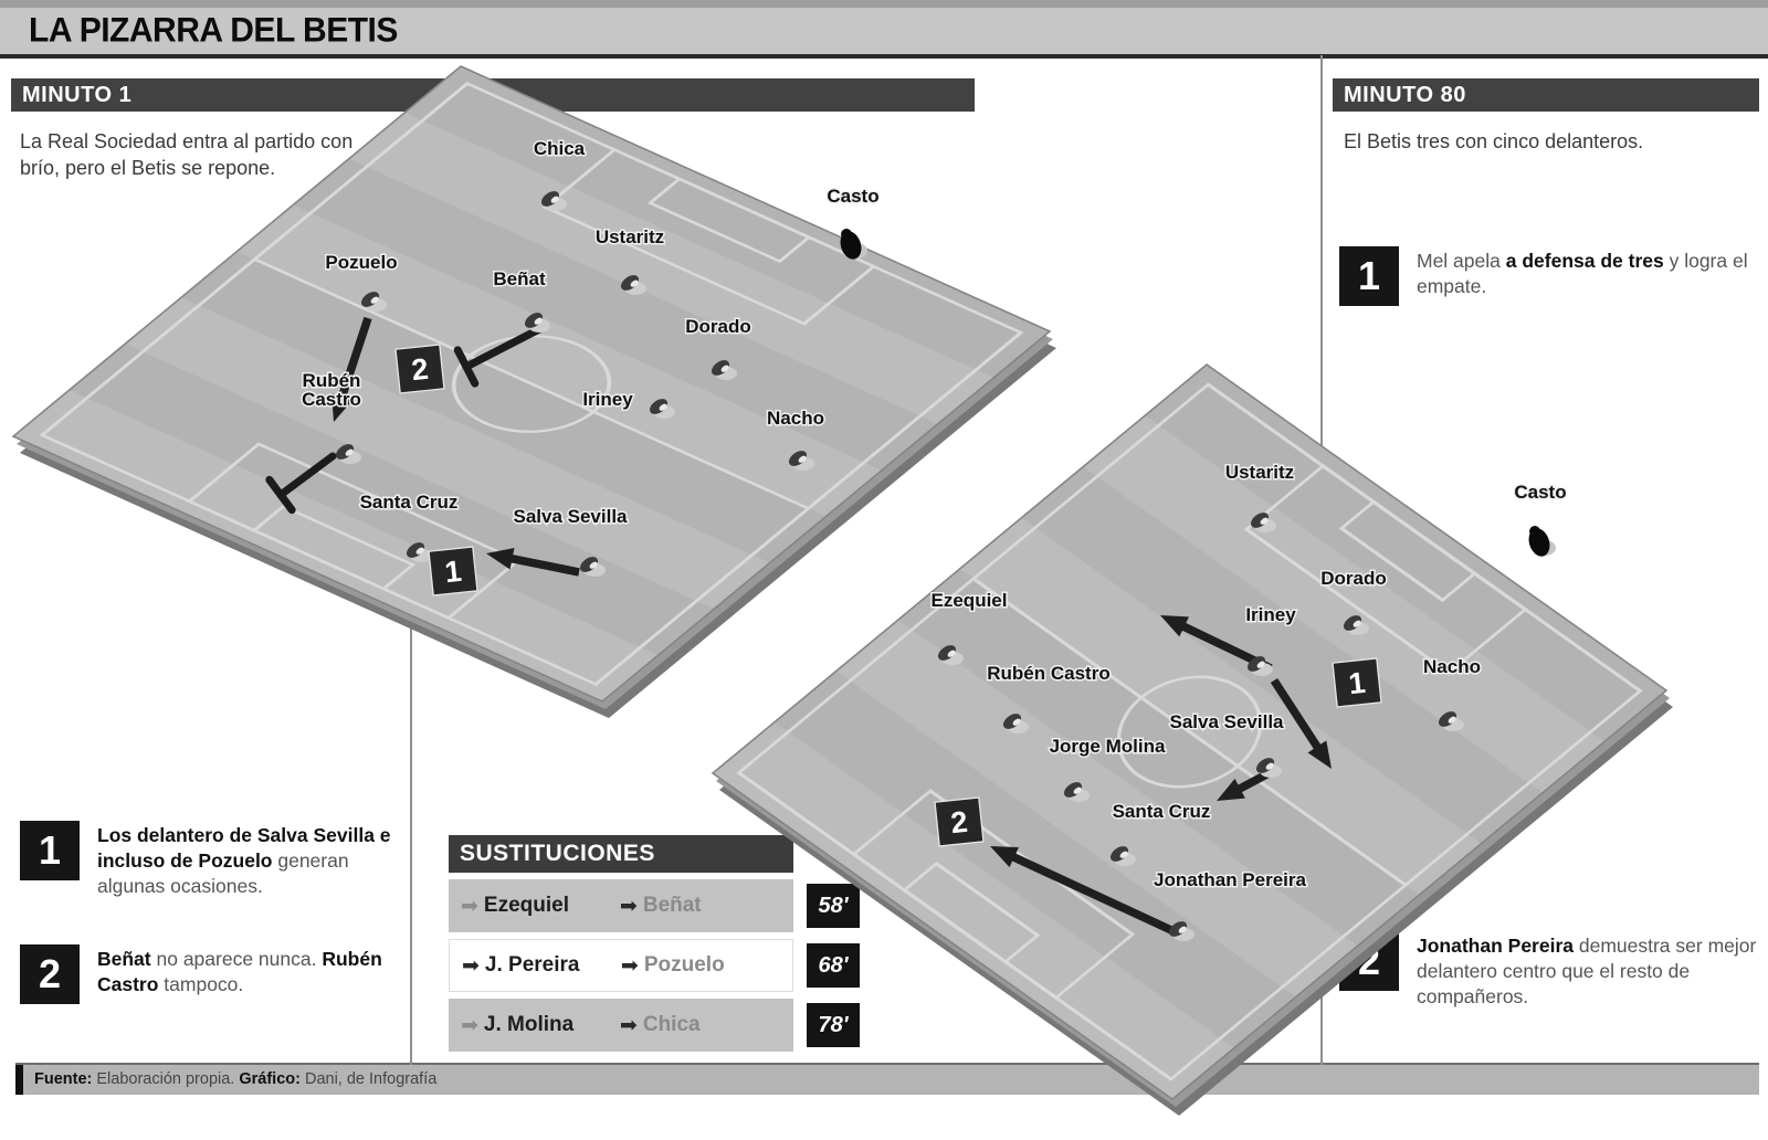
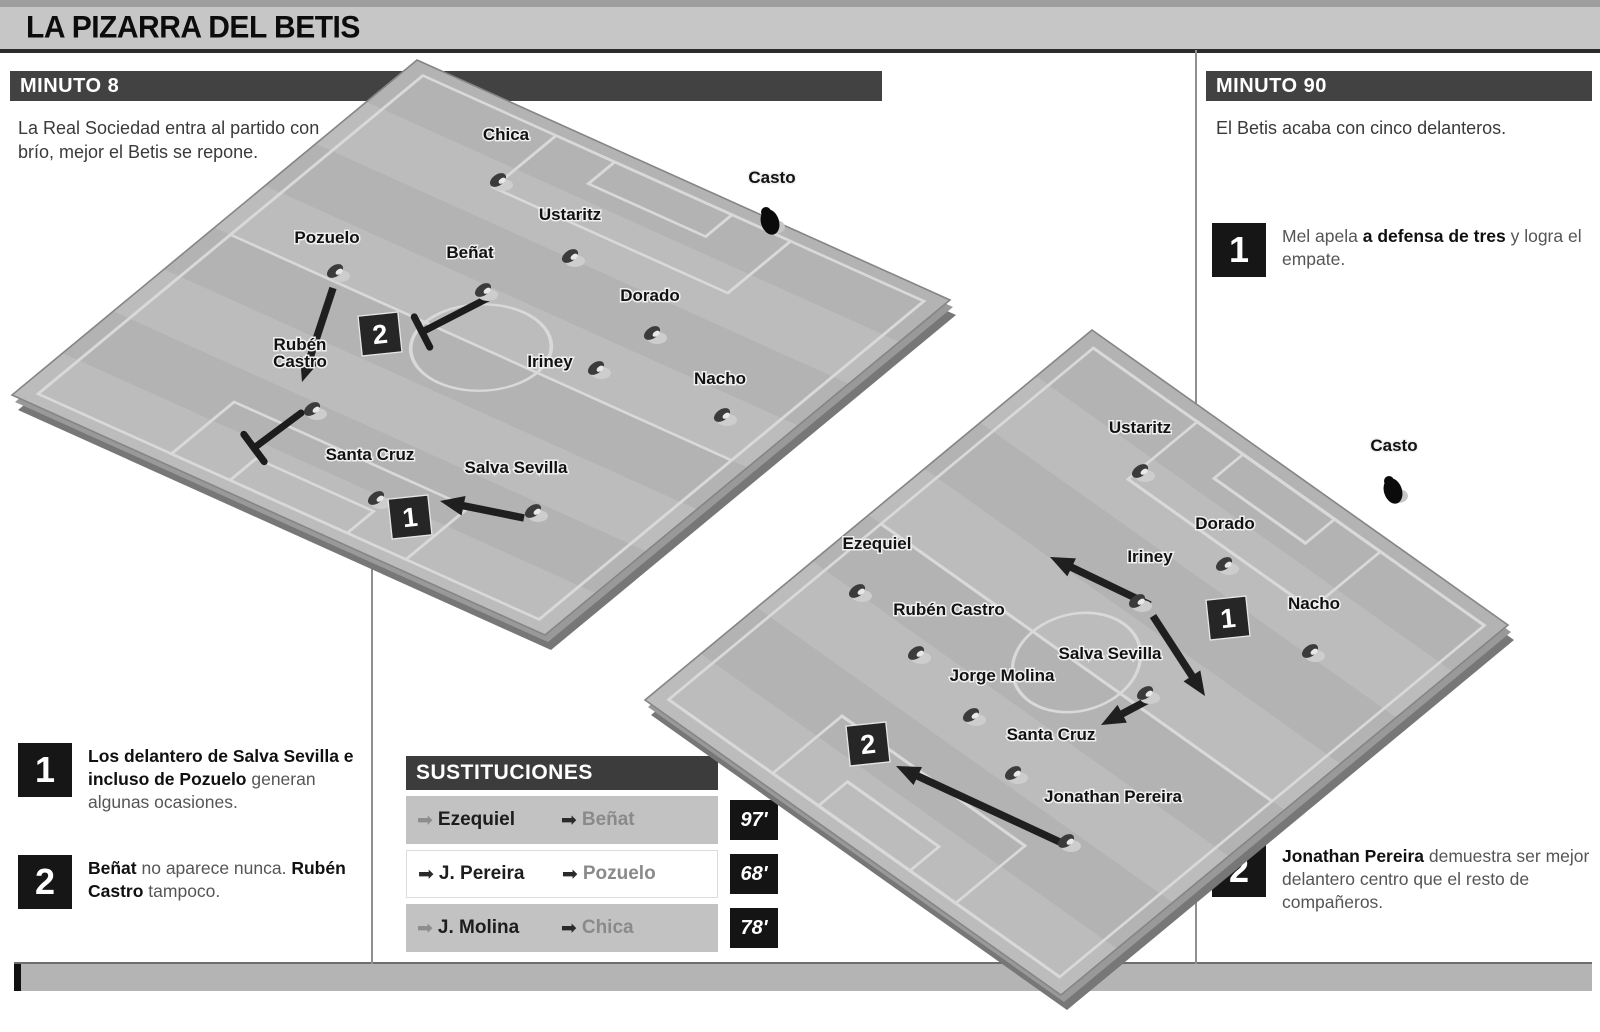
  LA PIZARRA DEL BETIS
- MINUTO 1
+ MINUTO 8
- MINUTO 80
+ MINUTO 90
- La Real Sociedad entra al partido con brío, pero el Betis se repone.
+ La Real Sociedad entra al partido con brío, mejor el Betis se repone.
- El Betis tres con cinco delanteros.
+ El Betis acaba con cinco delanteros.
  1
  Los delantero de Salva Sevilla e incluso de Pozuelo generan algunas ocasiones.
  2
  Beñat no aparece nunca. Rubén Castro tampoco.
  1
  Mel apela a defensa de tres y logra el empate.
  2
  Jonathan Pereira demuestra ser mejor delantero centro que el resto de compañeros.
  SUSTITUCIONES
  ➡
  Ezequiel
  ➡
  Beñat
- 58'
+ 97'
  ➡
  J. Pereira
  ➡
  Pozuelo
  68'
  ➡
  J. Molina
  ➡
  Chica
  78'
- Fuente: Elaboración propia. Gráfico: Dani, de Infografía
  Chica
  Casto
  Pozuelo
  Beñat
  Ustaritz
  Dorado
  Iriney
  Nacho
  Rubén
  Castro
  Santa Cruz
  Salva Sevilla
  Ustaritz
  Casto
  Dorado
  Iriney
  Nacho
  Ezequiel
  Rubén Castro
  Jorge Molina
  Salva Sevilla
  Santa Cruz
  Jonathan Pereira
